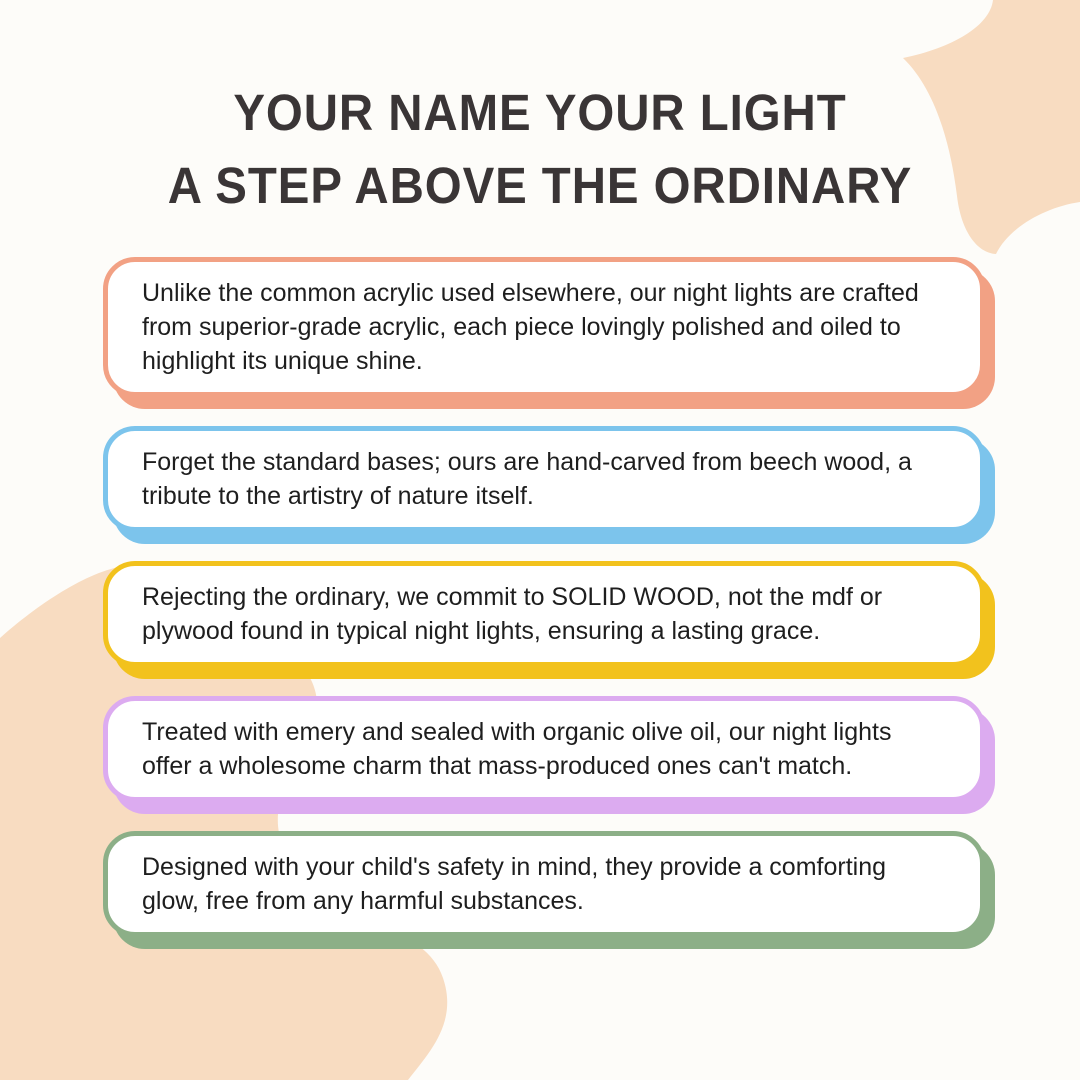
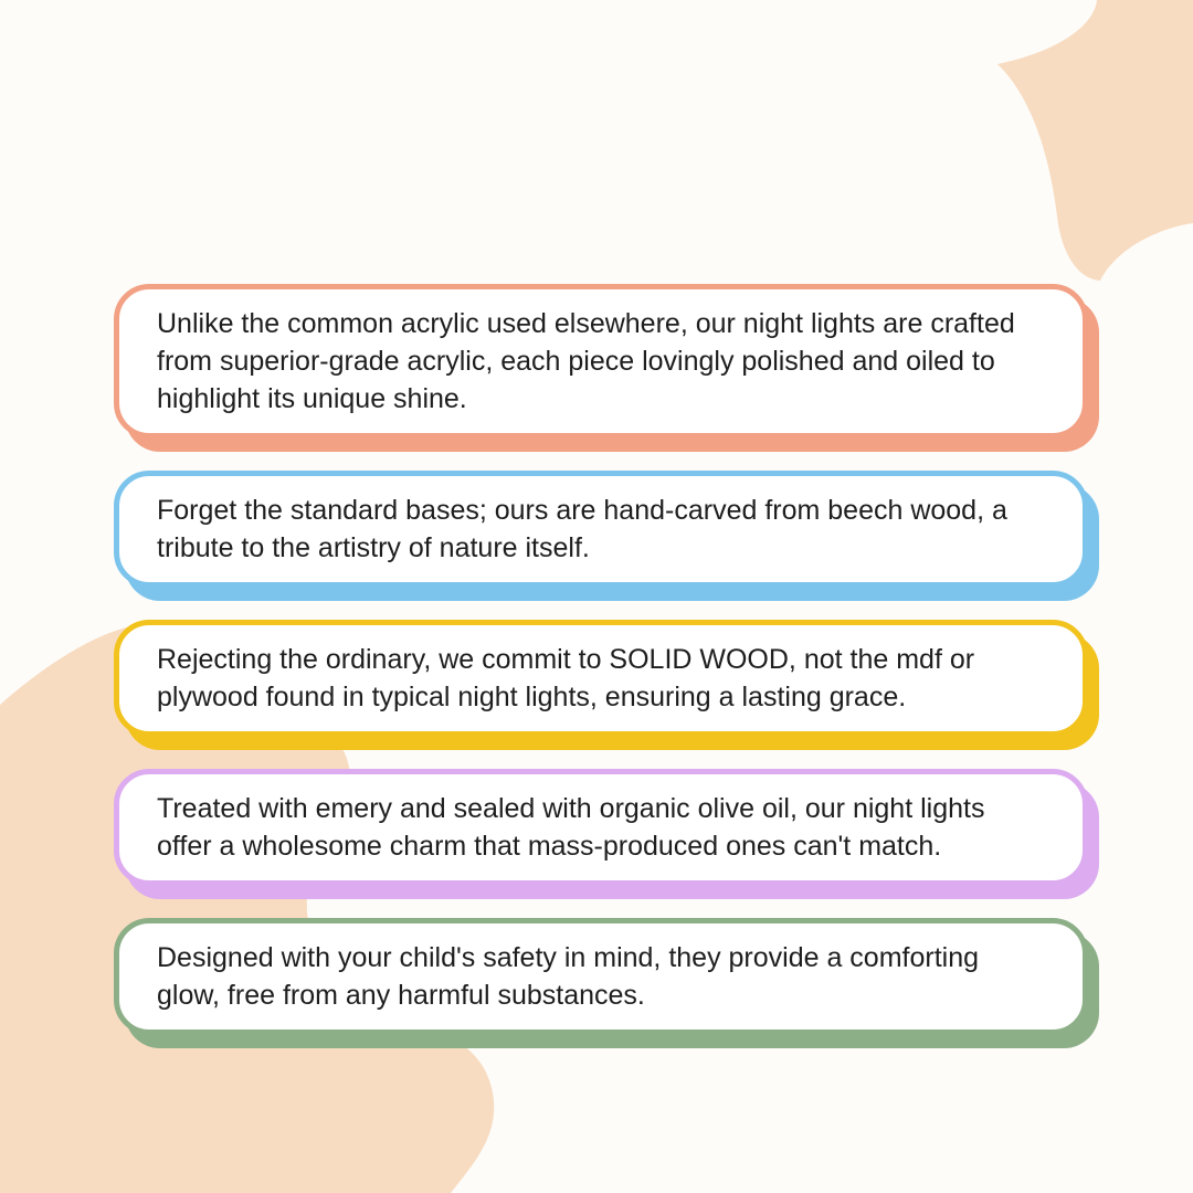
- YOUR NAME YOUR LIGHT
- A STEP ABOVE THE ORDINARY
  Unlike the common acrylic used elsewhere, our night lights are crafted from superior-grade acrylic, each piece lovingly polished and oiled to highlight its unique shine.
  Forget the standard bases; ours are hand-carved from beech wood, a tribute to the artistry of nature itself.
  Rejecting the ordinary, we commit to SOLID WOOD, not the mdf or plywood found in typical night lights, ensuring a lasting grace.
  Treated with emery and sealed with organic olive oil, our night lights offer a wholesome charm that mass-produced ones can't match.
  Designed with your child's safety in mind, they provide a comforting glow, free from any harmful substances.
